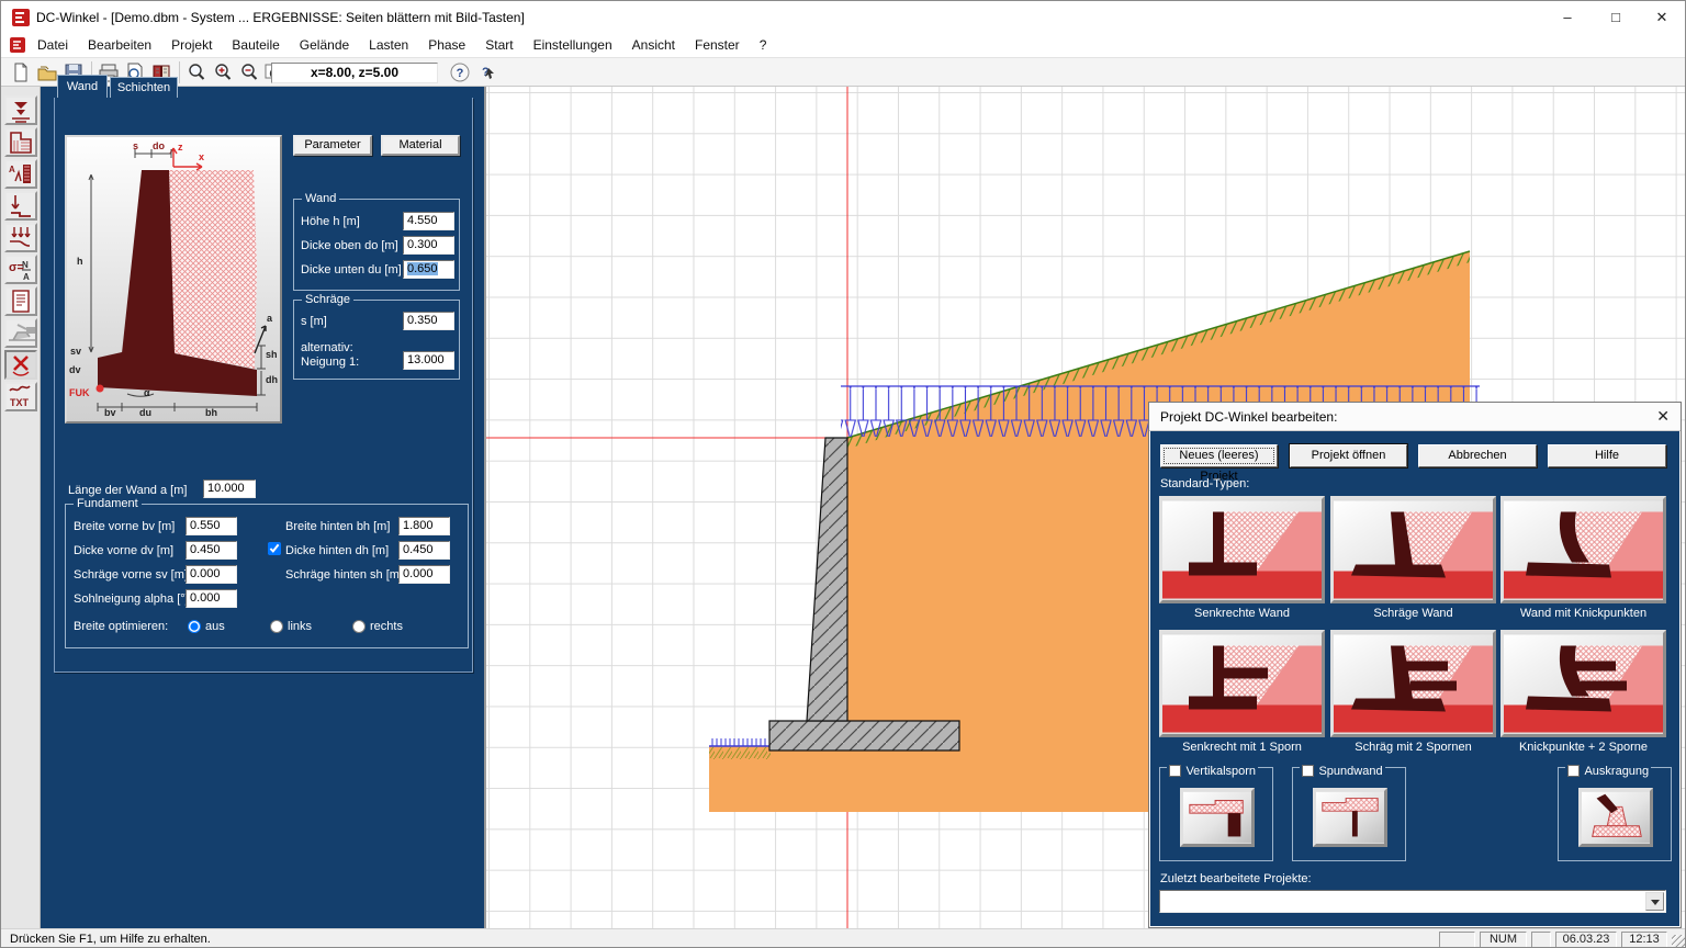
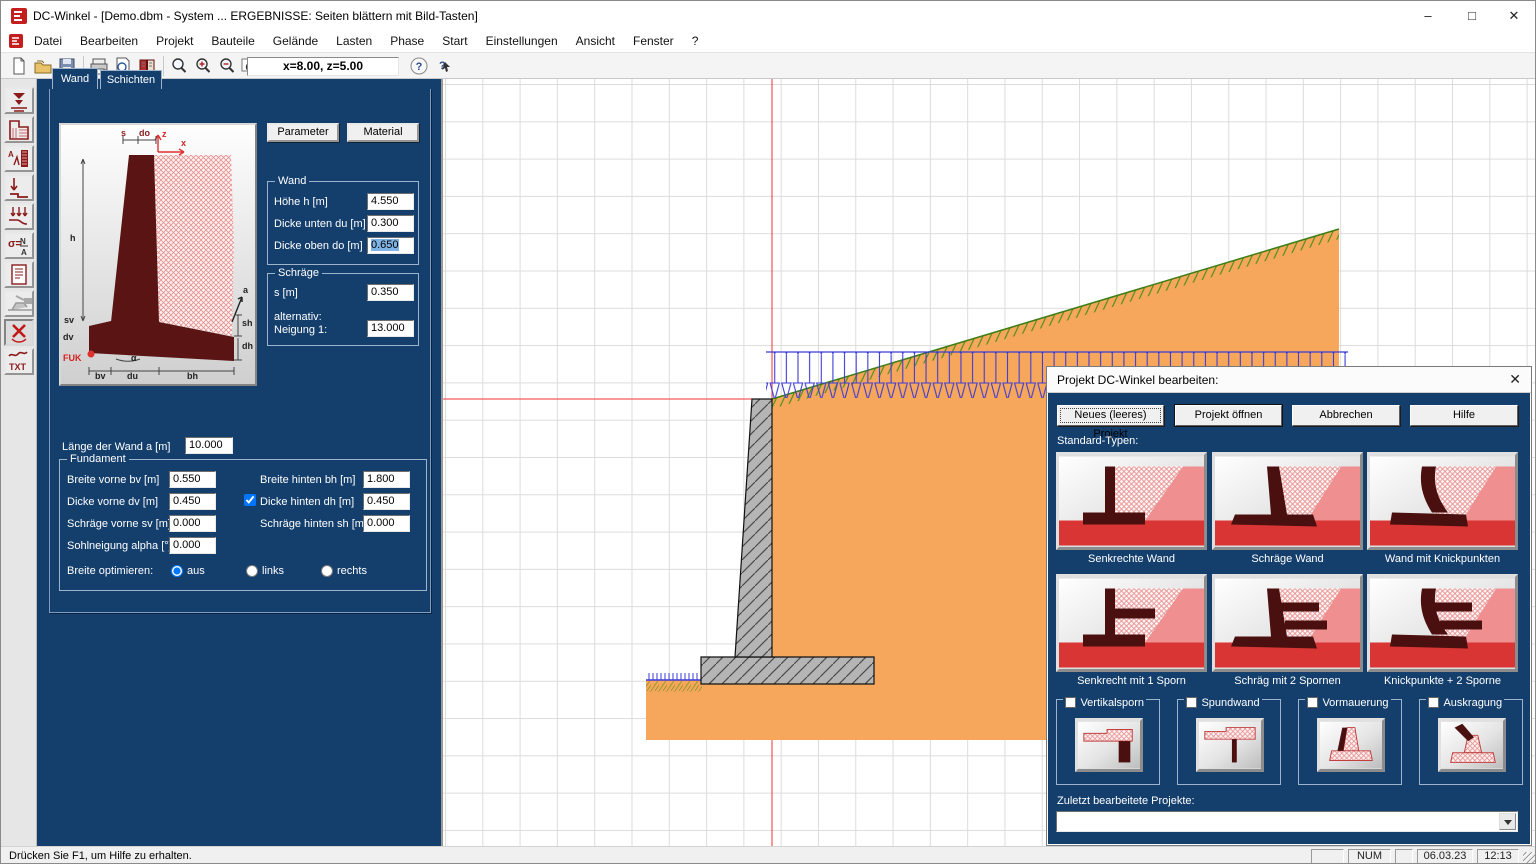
  DC-Winkel - [Demo.dbm - System ... ERGEBNISSE: Seiten blättern mit Bild-Tasten]
  –
  □
  ✕
  Datei Bearbeiten Projekt Bauteile Gelände Lasten Phase Start Einstellungen Ansicht Fenster ?
  x=8.00, z=5.00
  ?
  ?
  A
  σ=
  N
  A
  TXT
  Wand
  Schichten
  s
  do
  z
  x
  h
  a
  sh
  dh
  sv
  dv
  FUK
  bv
  du
  bh
  α
  Parameter
  Material
  Wand
  Höhe h [m]
  4.550
- Dicke oben do [m]
+ Dicke unten du [m]
  0.300
- Dicke unten du [m]
+ Dicke oben do [m]
  0.650
  Schräge
  s [m]
  0.350
  alternativ:
  Neigung 1:
  13.000
  Länge der Wand a [m]
  10.000
  Fundament
  Breite vorne bv [m]
  0.550
  Dicke vorne dv [m]
  0.450
  Schräge vorne sv [m
  0.000
  Sohlneigung alpha [°
  0.000
  Breite hinten bh [m]
  1.800
  Dicke hinten dh [m]
  0.450
  Schräge hinten sh [m
  0.000
  Breite optimieren:
  aus
  links
  rechts
  Projekt DC-Winkel bearbeiten:
  ✕
  Neues (leeres) Projekt
  Projekt öffnen
  Abbrechen
  Hilfe
  Standard-Typen:
  Senkrechte Wand
  Schräge Wand
  Wand mit Knickpunkten
  Senkrecht mit 1 Sporn
  Schräg mit 2 Spornen
  Knickpunkte + 2 Sporne
  Vertikalsporn
  Spundwand
+ Vormauerung
  Auskragung
  Zuletzt bearbeitete Projekte:
  Drücken Sie F1, um Hilfe zu erhalten.
  NUM
  06.03.23
  12:13
